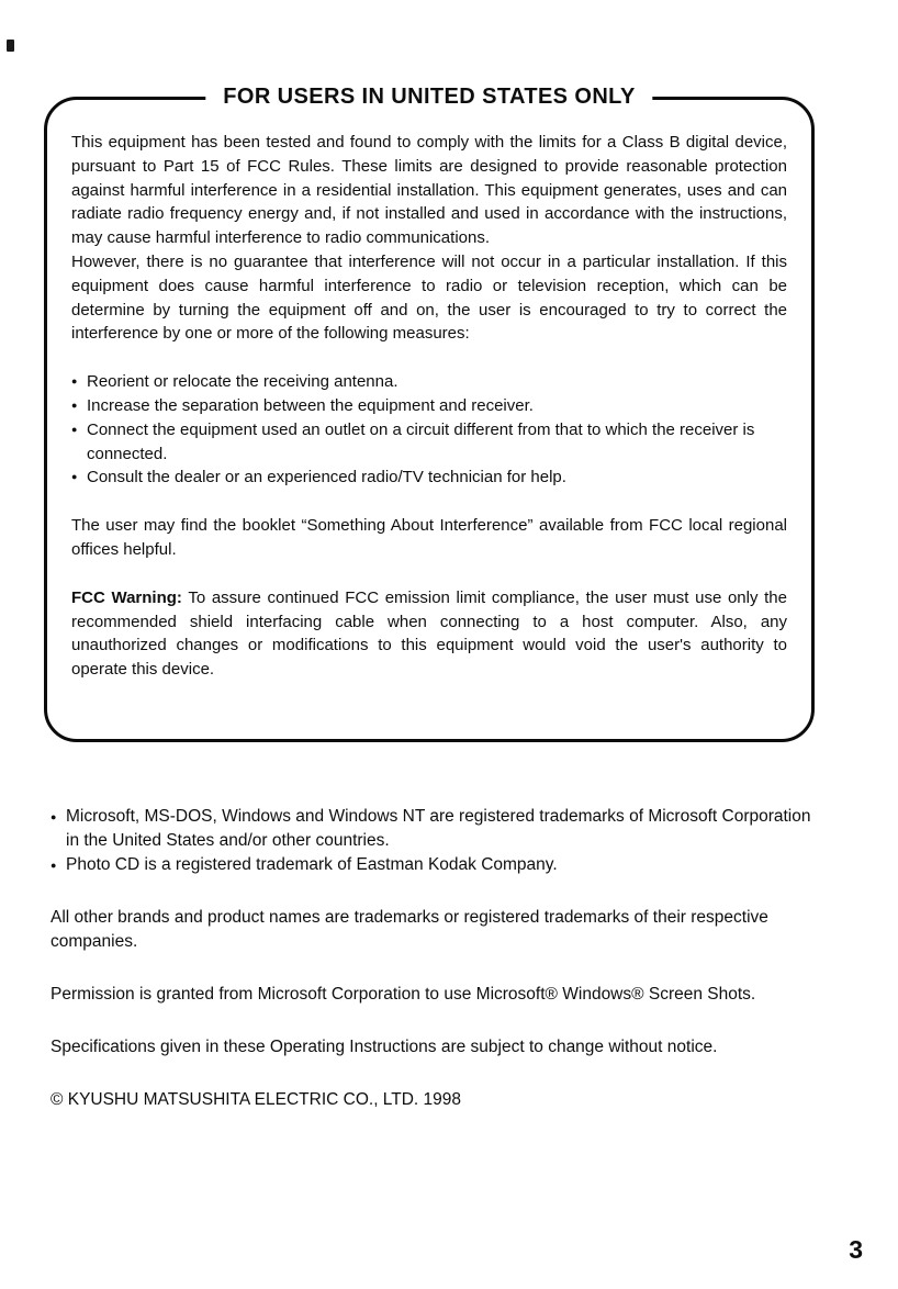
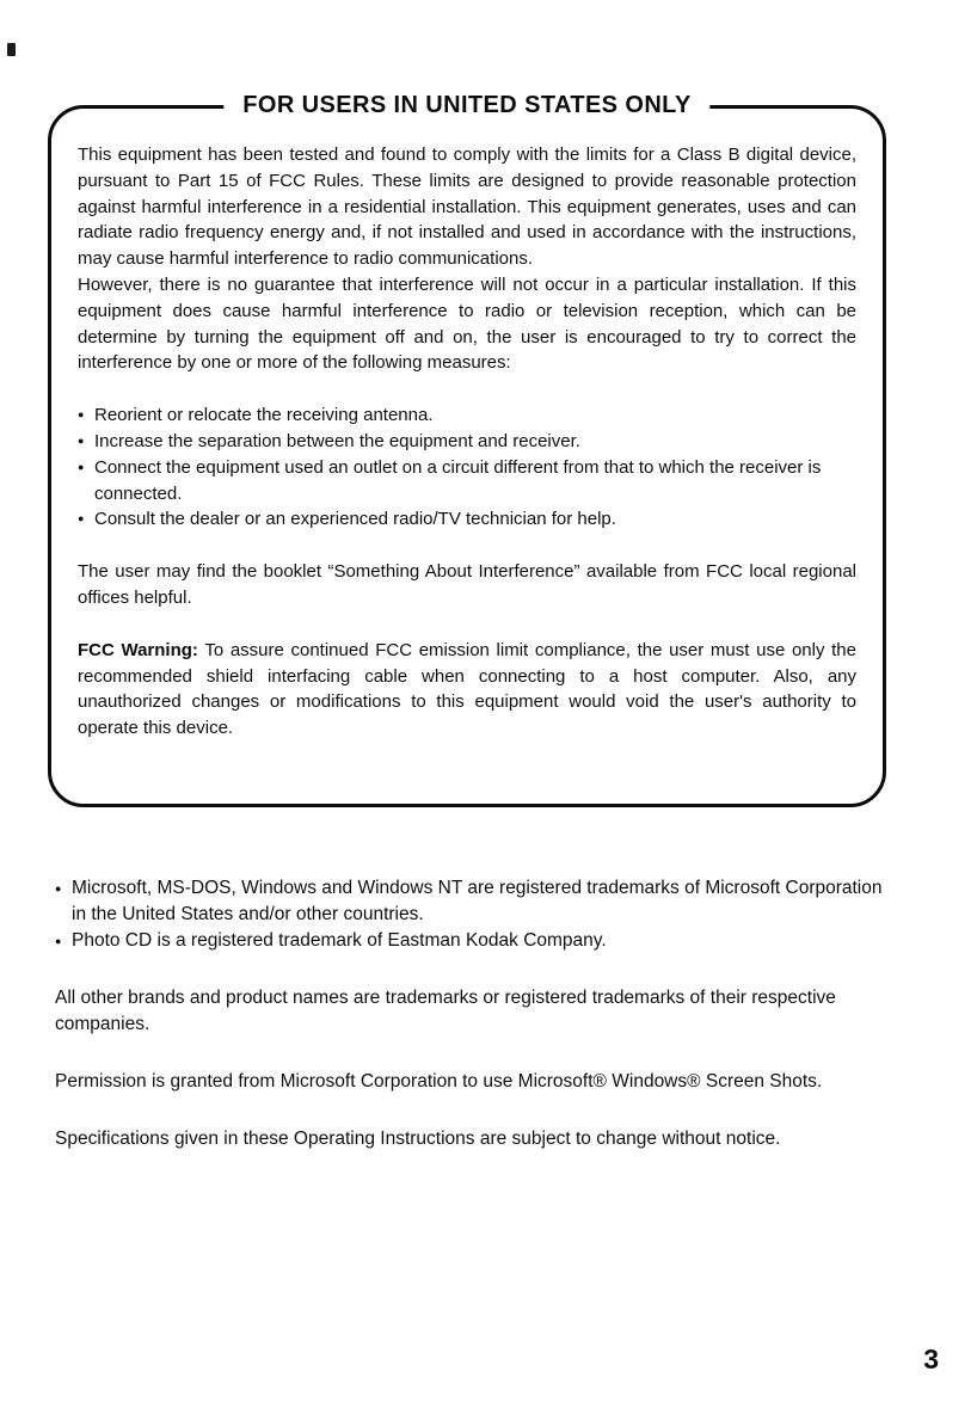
  FOR USERS IN UNITED STATES ONLY
  This equipment has been tested and found to comply with the limits for a Class B digital device, pursuant to Part 15 of FCC Rules. These limits are designed to provide reasonable protection against harmful interference in a residential installation. This equipment generates, uses and can radiate radio frequency energy and, if not installed and used in accordance with the instructions, may cause harmful interference to radio communications.
  However, there is no guarantee that interference will not occur in a particular installation. If this equipment does cause harmful interference to radio or television reception, which can be determine by turning the equipment off and on, the user is encouraged to try to correct the interference by one or more of the following measures:
  ●
  Reorient or relocate the receiving antenna.
  ●
  Increase the separation between the equipment and receiver.
  ●
  Connect the equipment used an outlet on a circuit different from that to which the receiver is connected.
  ●
  Consult the dealer or an experienced radio/TV technician for help.
  The user may find the booklet “Something About Interference” available from FCC local regional offices helpful.
  FCC Warning: To assure continued FCC emission limit compliance, the user must use only the recommended shield interfacing cable when connecting to a host computer. Also, any unauthorized changes or modifications to this equipment would void the user's authority to operate this device.
  ●
  Microsoft, MS-DOS, Windows and Windows NT are registered trademarks of Microsoft Corporation in the United States and/or other countries.
  ●
  Photo CD is a registered trademark of Eastman Kodak Company.
  All other brands and product names are trademarks or registered trademarks of their respective companies.
  Permission is granted from Microsoft Corporation to use Microsoft® Windows® Screen Shots.
  Specifications given in these Operating Instructions are subject to change without notice.
- © KYUSHU MATSUSHITA ELECTRIC CO., LTD. 1998
  3
